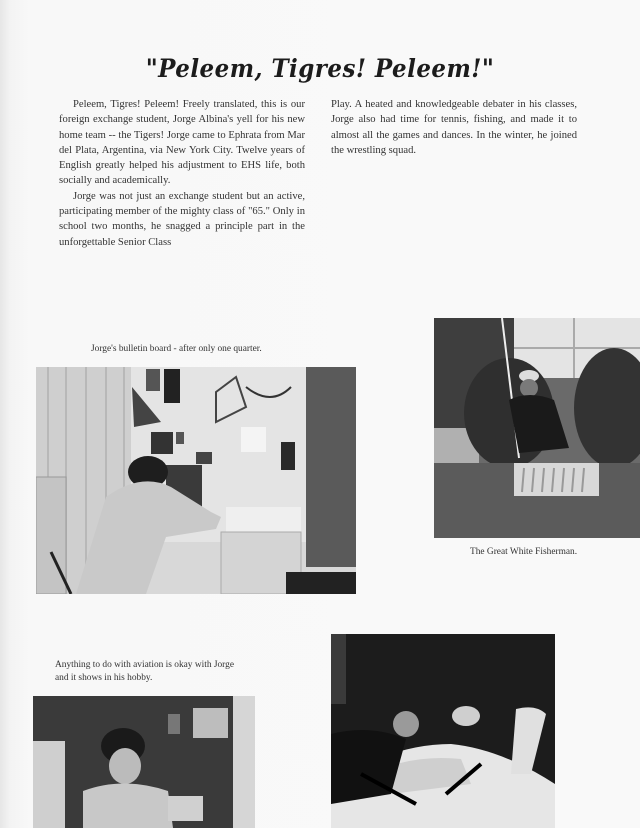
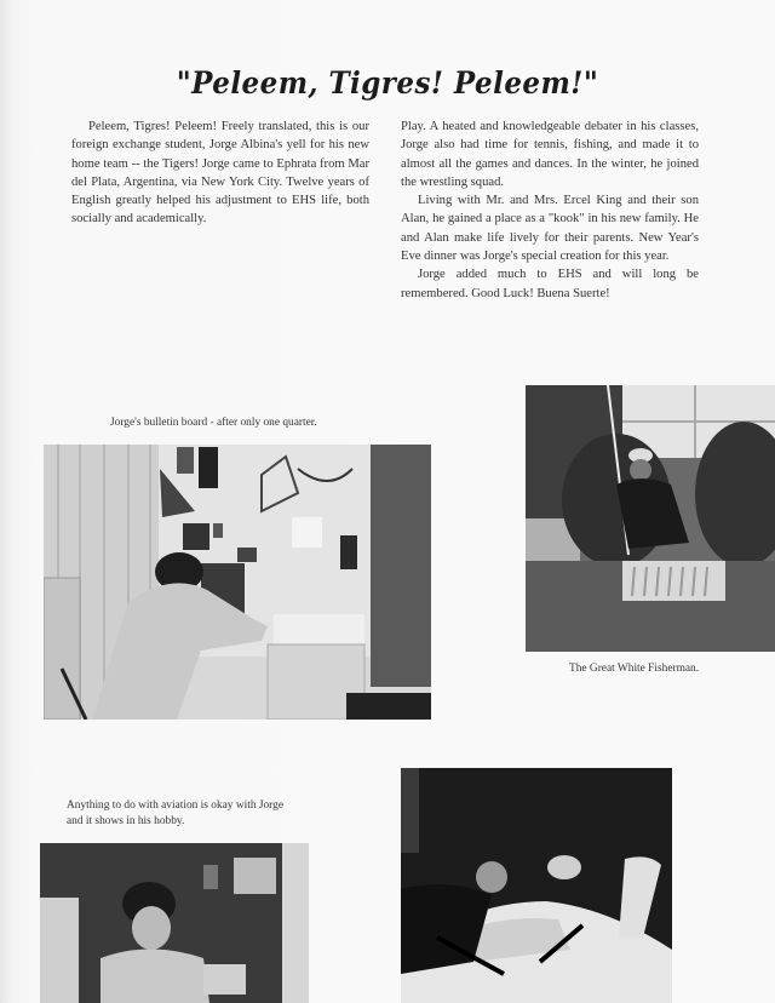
  "Peleem, Tigres! Peleem!"
  Peleem, Tigres! Peleem! Freely translated, this is our foreign exchange student, Jorge Albina's yell for his new home team -- the Tigers! Jorge came to Ephrata from Mar del Plata, Argentina, via New York City. Twelve years of English greatly helped his adjustment to EHS life, both socially and academically.
- Jorge was not just an exchange student but an active, participating member of the mighty class of "65." Only in school two months, he snagged a principle part in the unforgettable Senior Class
  Play. A heated and knowledgeable debater in his classes, Jorge also had time for tennis, fishing, and made it to almost all the games and dances. In the winter, he joined the wrestling squad.
+ Living with Mr. and Mrs. Ercel King and their son Alan, he gained a place as a "kook" in his new family. He and Alan make life lively for their parents. New Year's Eve dinner was Jorge's special creation for this year.
+ Jorge added much to EHS and will long be remembered. Good Luck! Buena Suerte!
  Jorge's bulletin board - after only one quarter.
  The Great White Fisherman.
  Anything to do with aviation is okay with Jorge and it shows in his hobby.
